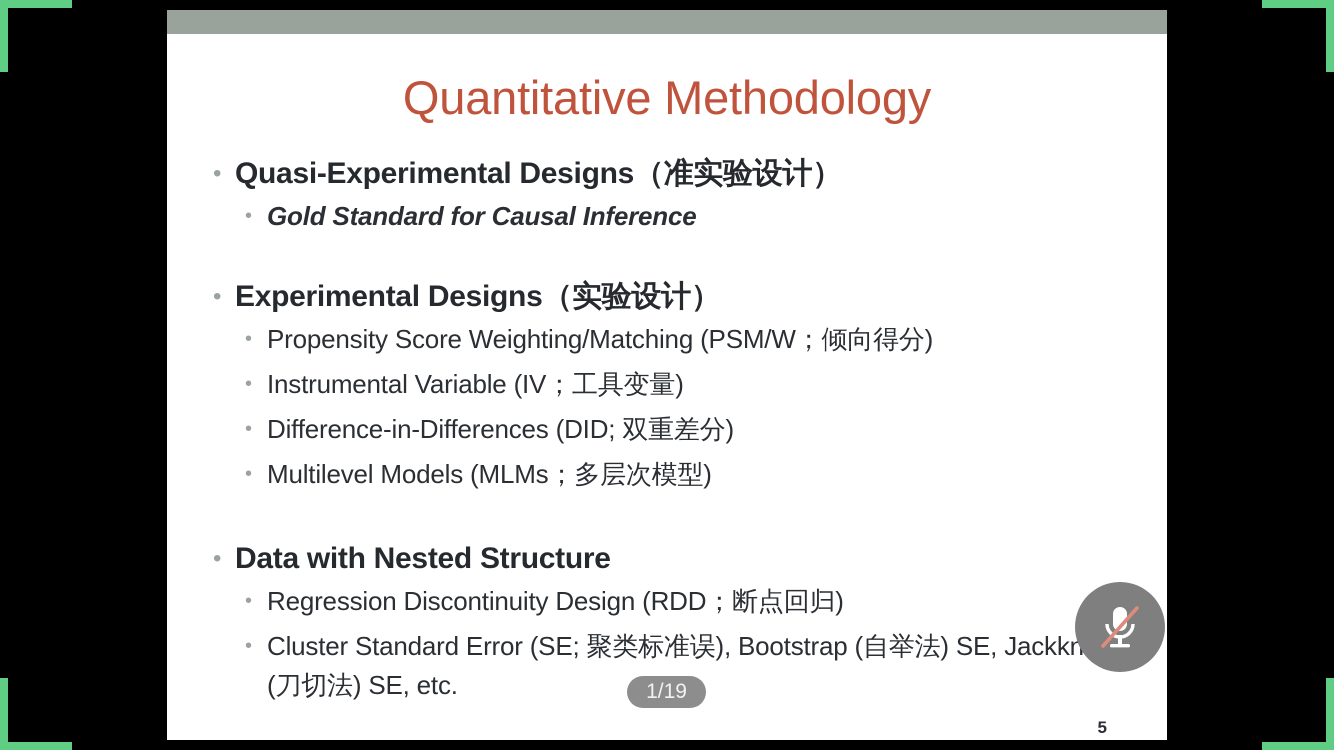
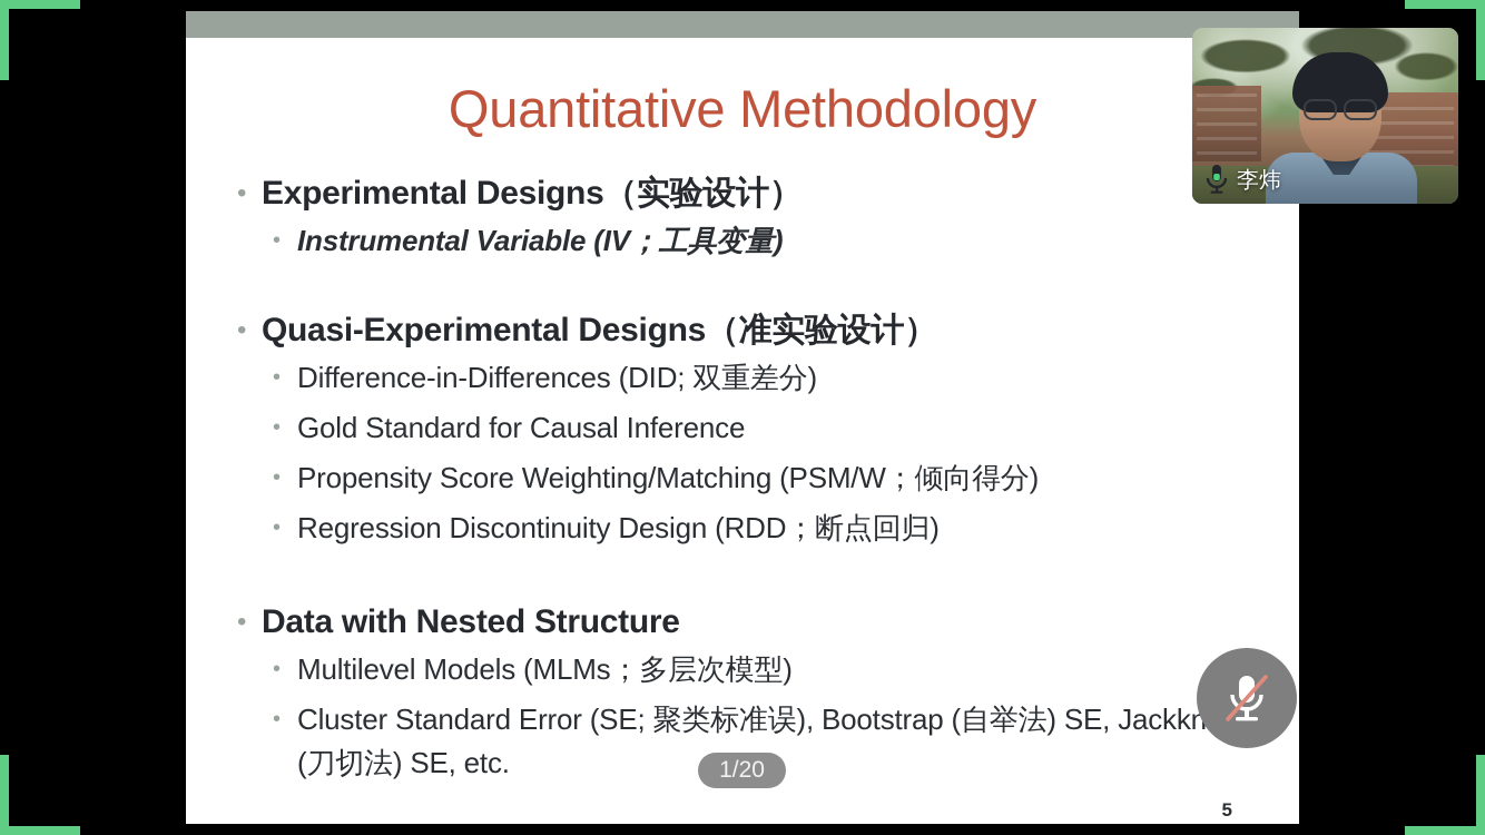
  Quantitative Methodology
  •
- Quasi-Experimental Designs（准实验设计）
+ Experimental Designs（实验设计）
  •
- Gold Standard for Causal Inference
+ Instrumental Variable (IV；工具变量)
  •
- Experimental Designs（实验设计）
+ Quasi-Experimental Designs（准实验设计）
  •
- Propensity Score Weighting/Matching (PSM/W；倾向得分)
+ Difference-in-Differences (DID; 双重差分)
  •
- Instrumental Variable (IV；工具变量)
+ Gold Standard for Causal Inference
  •
- Difference-in-Differences (DID; 双重差分)
+ Propensity Score Weighting/Matching (PSM/W；倾向得分)
  •
- Multilevel Models (MLMs；多层次模型)
+ Regression Discontinuity Design (RDD；断点回归)
  •
  Data with Nested Structure
  •
- Regression Discontinuity Design (RDD；断点回归)
+ Multilevel Models (MLMs；多层次模型)
  •
  Cluster Standard Error (SE; 聚类标准误), Bootstrap (自举法) SE, Jackkn (刀切法) SE, etc.
  5
- 1/19
+ 1/20
+ 李炜
